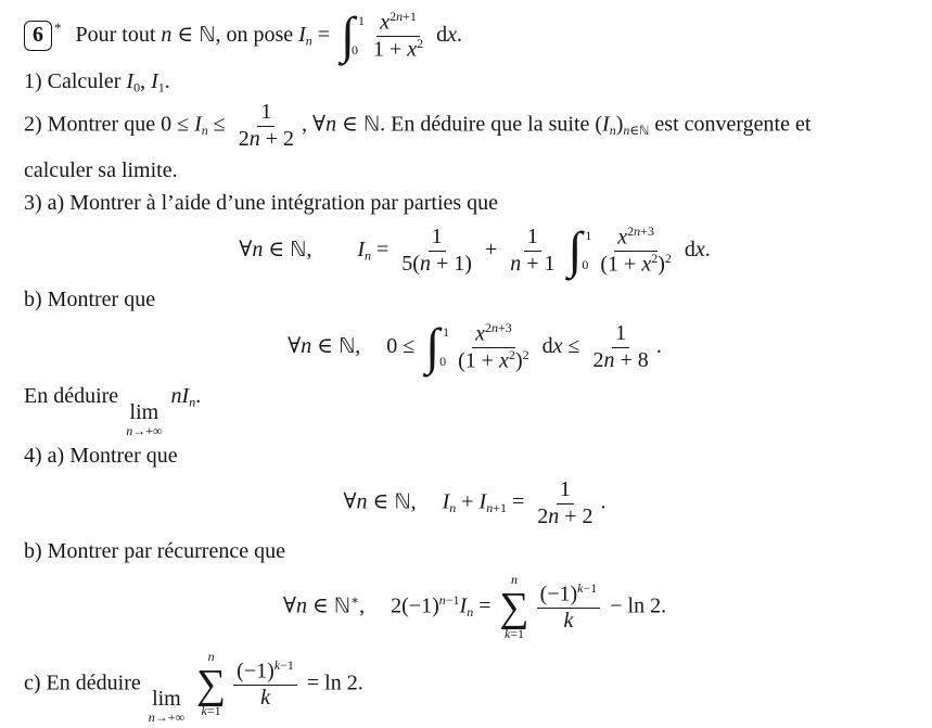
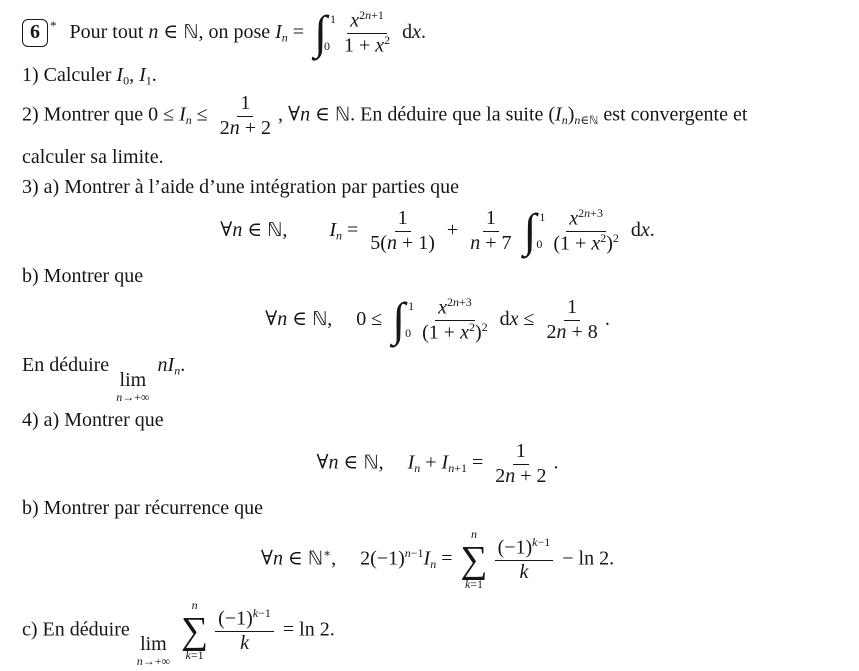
  6 * Pour tout n ∈ ℕ, on pose In =
  ∫
  1
  0
  x2n+1
  1 + x2
  dx.
  1) Calculer I0, I1.
  2) Montrer que 0 ≤ In ≤
  1
  2n + 2
  , ∀n ∈ ℕ. En déduire que la suite (In)n∈ℕ est convergente et
  calculer sa limite.
  3) a) Montrer à l’aide d’une intégration par parties que
  ∀n ∈ ℕ, In =
  1
  5(n + 1)
  +
  1
- n + 1
+ n + 7
  ∫
  1
  0
  x2n+3
  (1 + x2)2
  dx.
  b) Montrer que
  ∀n ∈ ℕ, 0 ≤
  ∫
  1
  0
  x2n+3
  (1 + x2)2
  dx ≤
  1
  2n + 8
  .
  En déduire
  lim
  n→+∞
  nIn.
  4) a) Montrer que
  ∀n ∈ ℕ, In + In+1 =
  1
  2n + 2
  .
  b) Montrer par récurrence que
  ∀n ∈ ℕ∗, 2(−1)n−1In =
  n
  ∑
  k=1
  (−1)k−1
  k
  − ln 2.
  c) En déduire
  lim
  n→+∞
  n
  ∑
  k=1
  (−1)k−1
  k
  = ln 2.
